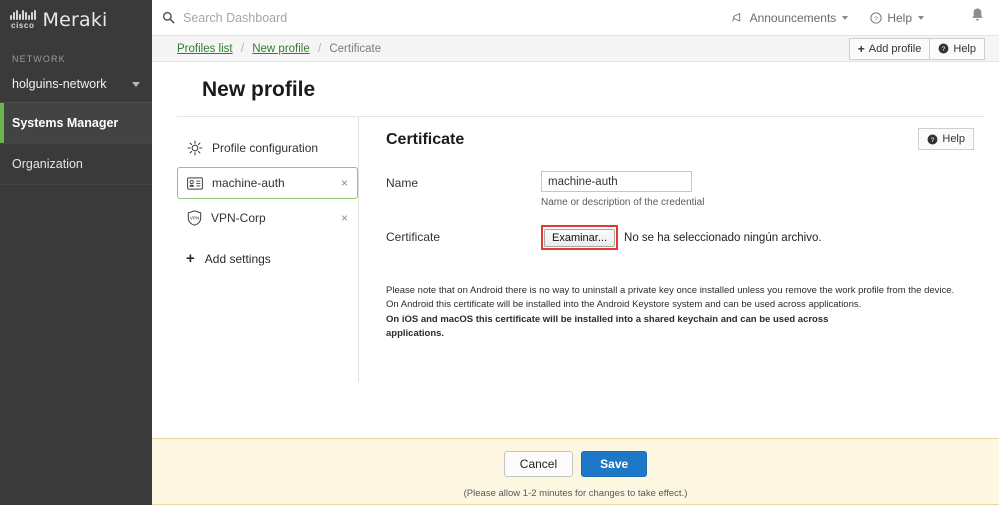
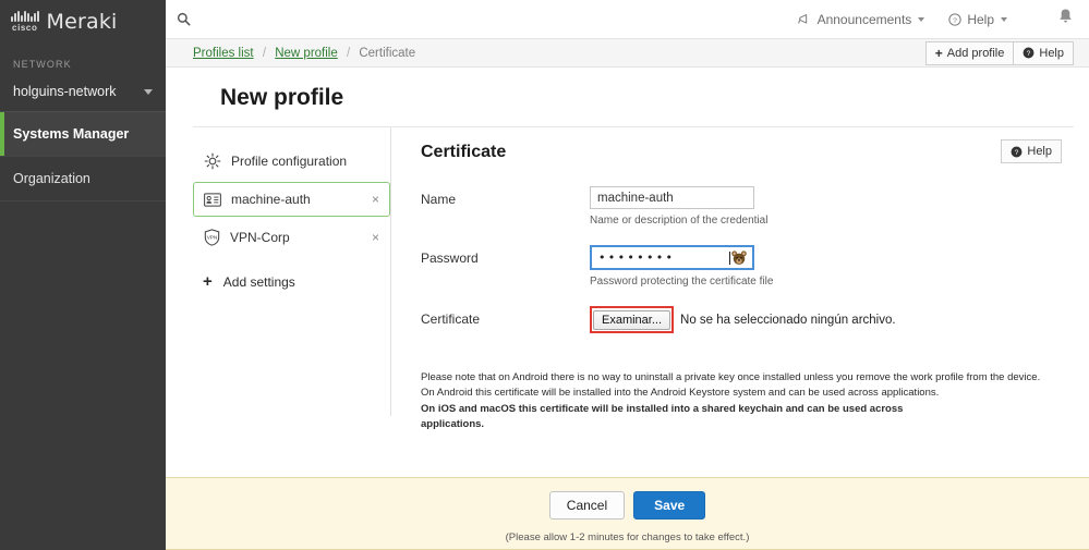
  cisco
  Meraki
  NETWORK
  holguins-network
  Systems Manager
  Organization
- Search Dashboard
  Announcements
  Help
  Profiles list / New profile / Certificate
  +
  Add profile
  Help
  New profile
  Profile configuration
  machine-auth
  ×
  VPN-Corp
  ×
  +
  Add settings
  Help
  Certificate
  Name
  machine-auth
  Name or description of the credential
+ Password
+ ••••••••
+ Password protecting the certificate file
  Certificate
  Examinar...
  No se ha seleccionado ningún archivo.
  Please note that on Android there is no way to uninstall a private key once installed unless you remove the work profile from the device.
  On Android this certificate will be installed into the Android Keystore system and can be used across applications.
  On iOS and macOS this certificate will be installed into a shared keychain and can be used across applications.
  Cancel
  Save
  (Please allow 1-2 minutes for changes to take effect.)
